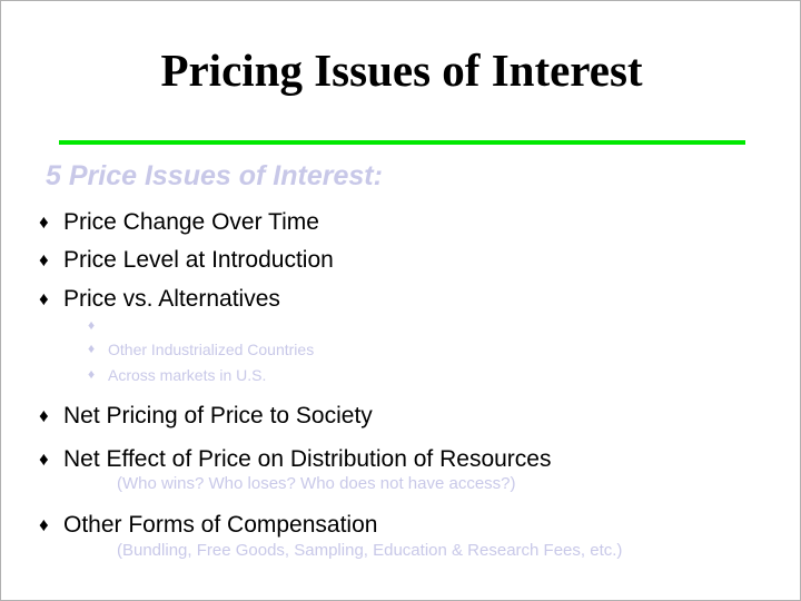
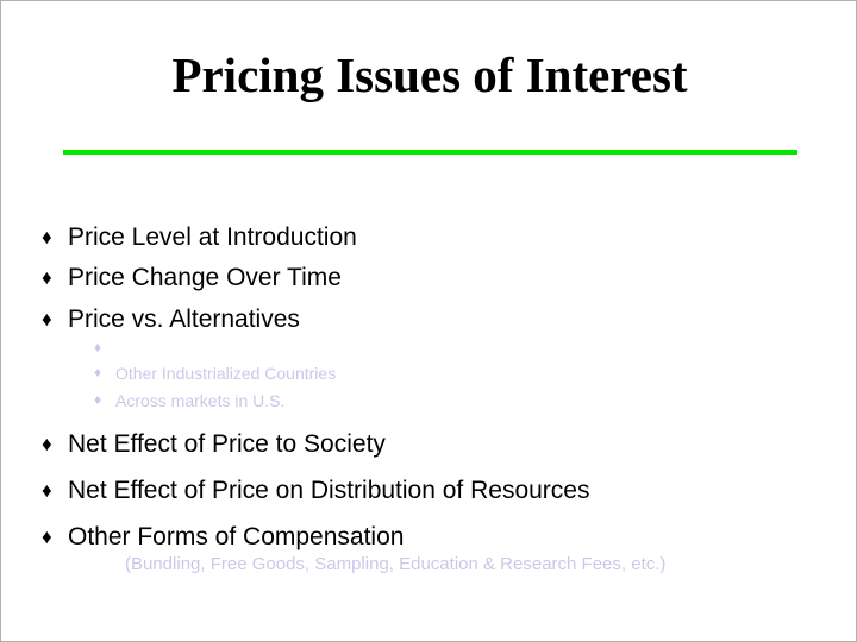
  Pricing Issues of Interest
- 5 Price Issues of Interest:
  ♦
- Price Change Over Time
+ Price Level at Introduction
  ♦
- Price Level at Introduction
+ Price Change Over Time
  ♦
  Price vs. Alternatives
  ♦
  ♦
  Other Industrialized Countries
  ♦
  Across markets in U.S.
  ♦
- Net Pricing of Price to Society
+ Net Effect of Price to Society
  ♦
  Net Effect of Price on Distribution of Resources
- (Who wins? Who loses? Who does not have access?)
  ♦
  Other Forms of Compensation
  (Bundling, Free Goods, Sampling, Education & Research Fees, etc.)
